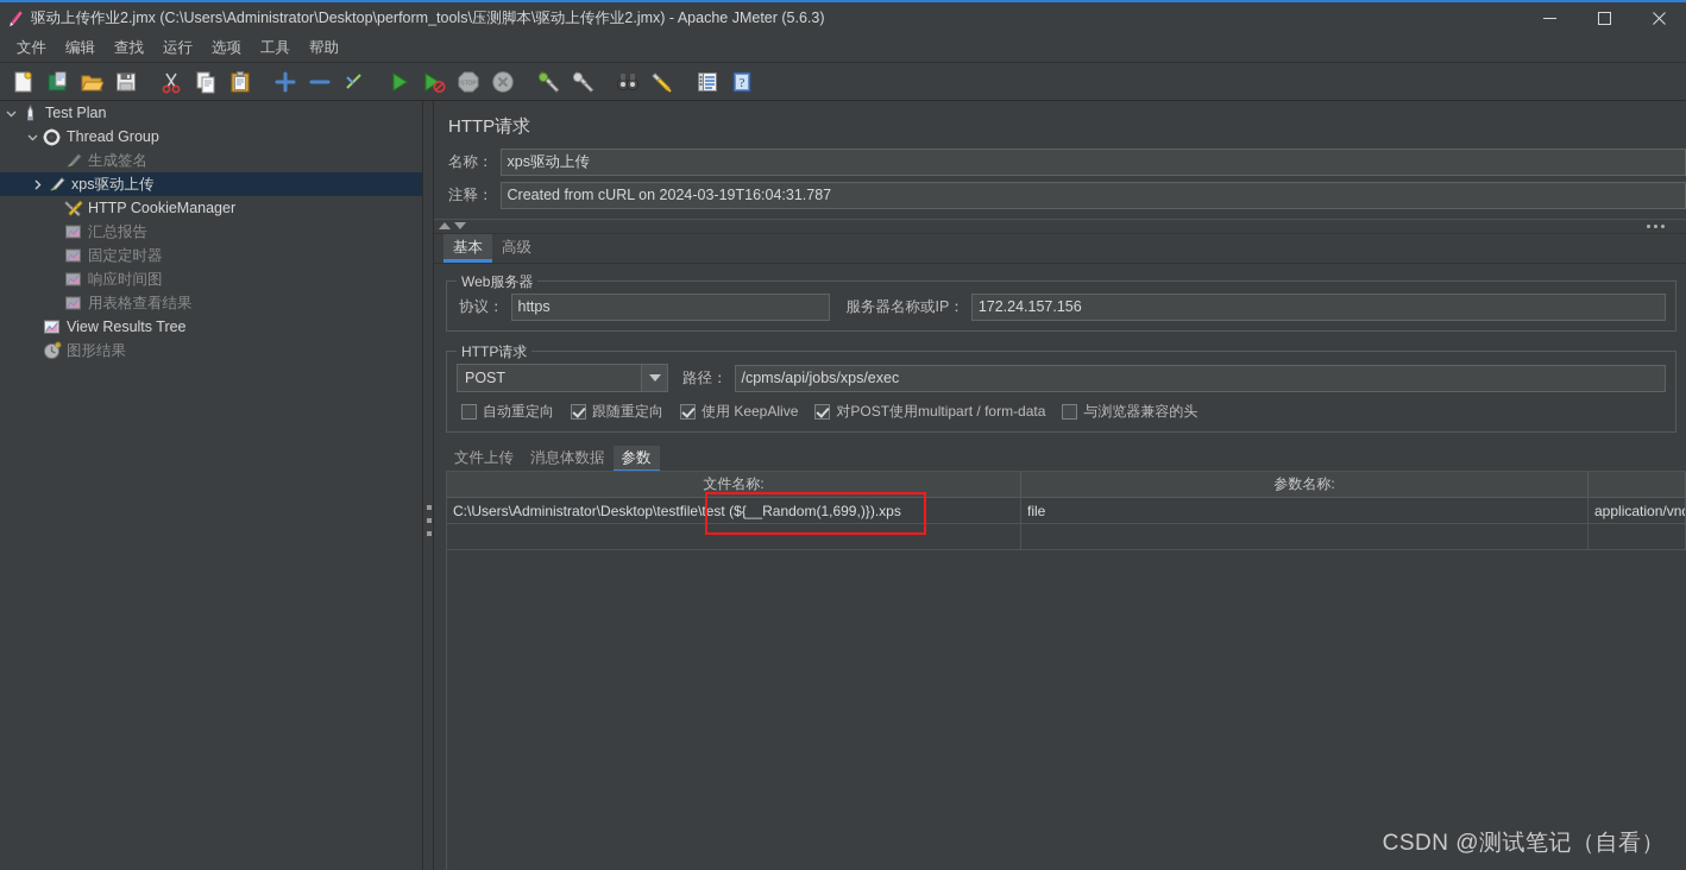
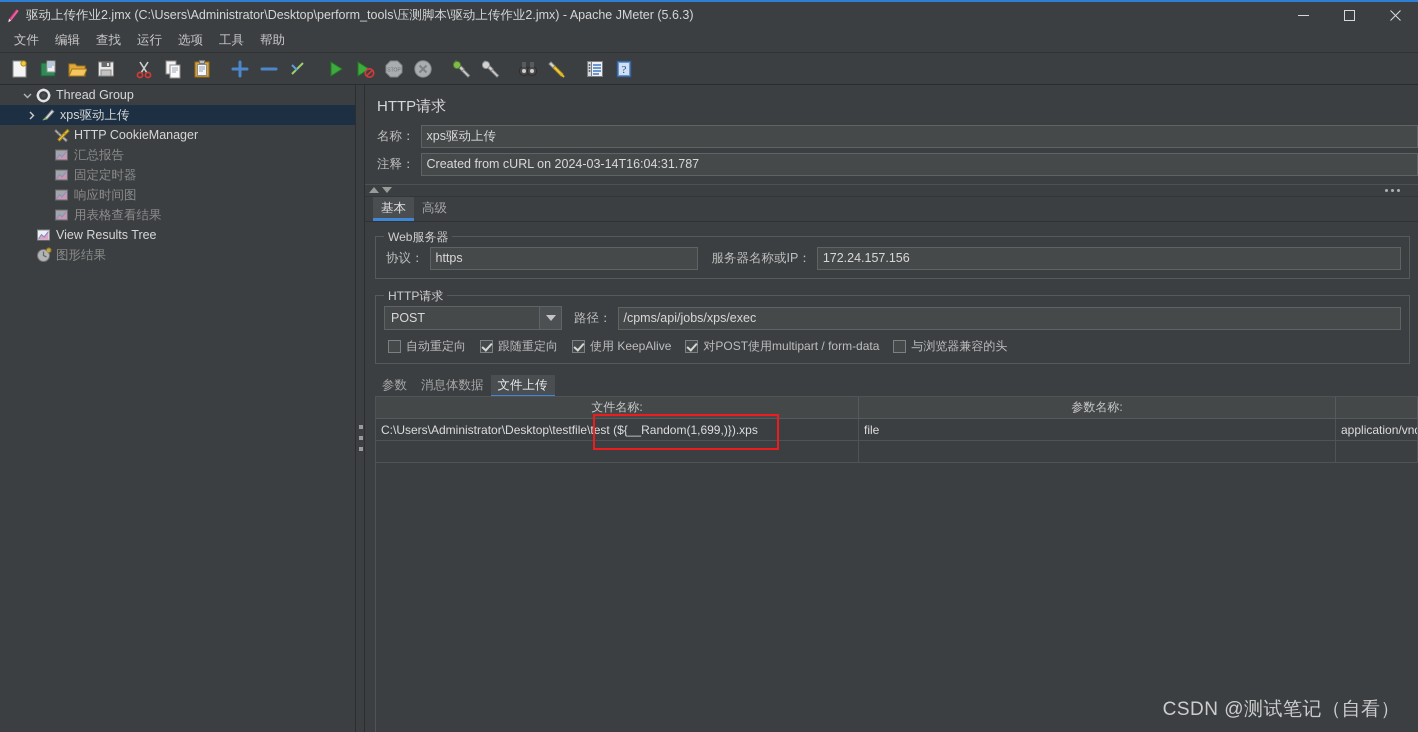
  驱动上传作业2.jmx (C:\Users\Administrator\Desktop\perform_tools\压测脚本\驱动上传作业2.jmx) - Apache JMeter (5.6.3)
  文件
  编辑
  查找
  运行
  选项
  工具
  帮助
  ?
- Test Plan
  Thread Group
- 生成签名
  xps驱动上传
  HTTP CookieManager
  汇总报告
  固定定时器
  响应时间图
  用表格查看结果
  View Results Tree
  图形结果
  HTTP请求
  名称：
  xps驱动上传
  注释：
- Created from cURL on 2024-03-19T16:04:31.787
+ Created from cURL on 2024-03-14T16:04:31.787
  基本
  高级
  Web服务器
  协议：
  https
  服务器名称或IP：
  172.24.157.156
  HTTP请求
  POST
  路径：
  /cpms/api/jobs/xps/exec
  自动重定向
  跟随重定向
  使用 KeepAlive
  对POST使用multipart / form-data
  与浏览器兼容的头
- 文件上传
+ 参数
  消息体数据
- 参数
+ 文件上传
  文件名称:
  参数名称:
  C:\Users\Administrator\Desktop\testfile\test (${__Random(1,699,)}).xps
  file
  application/vn
  CSDN @测试笔记（自看）
